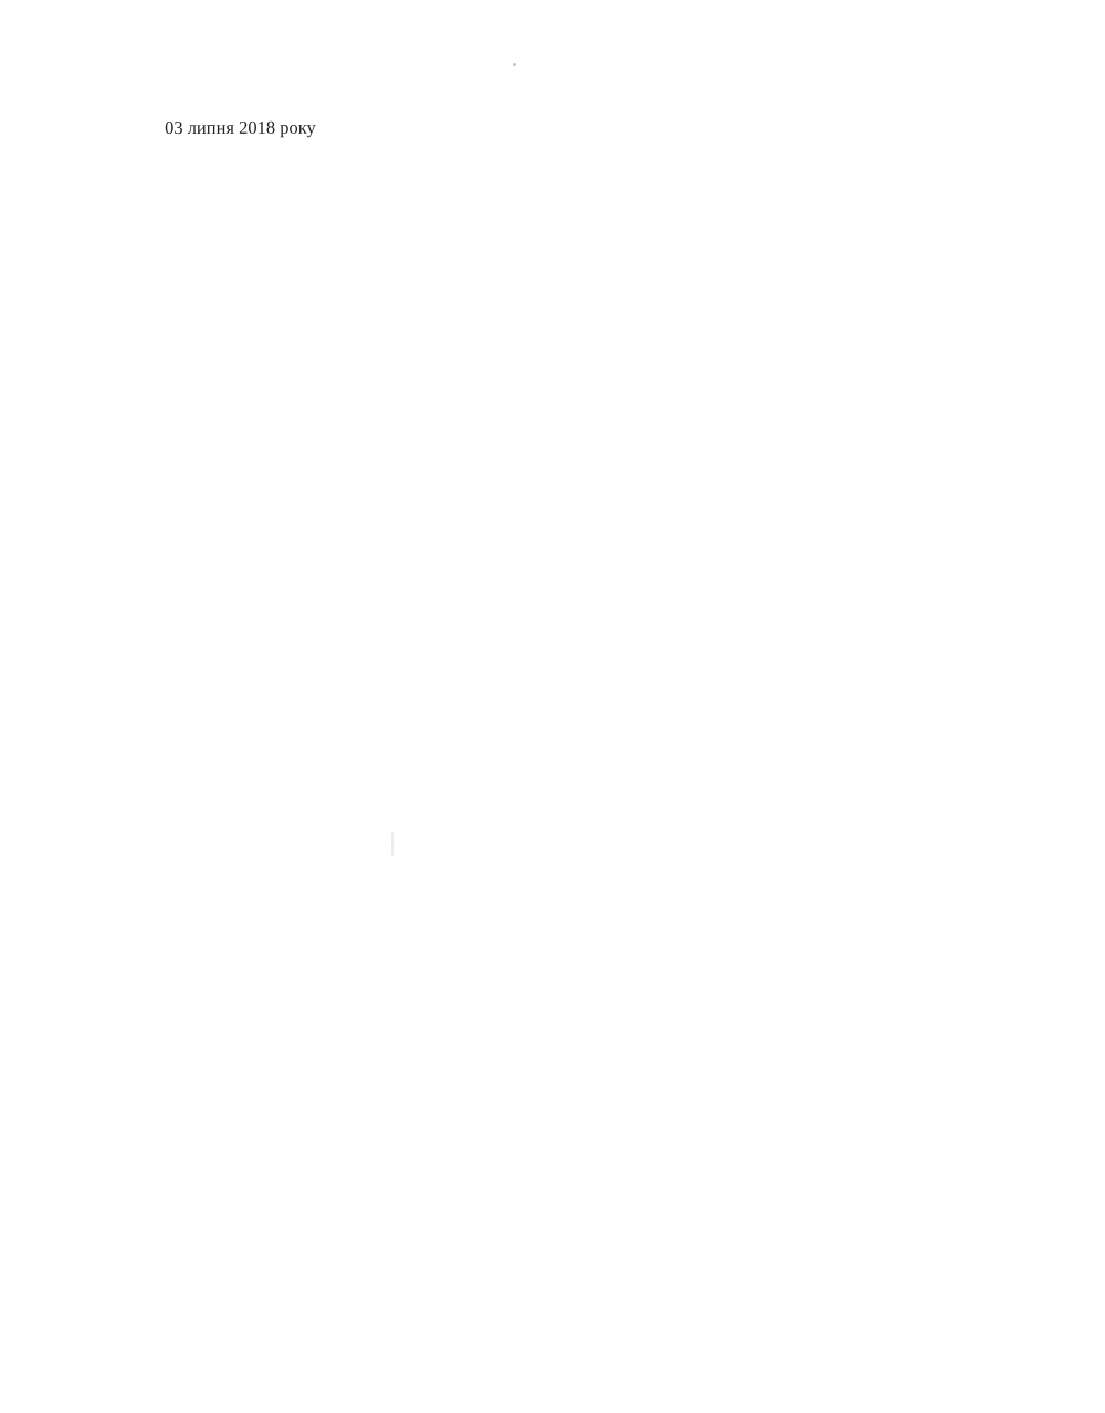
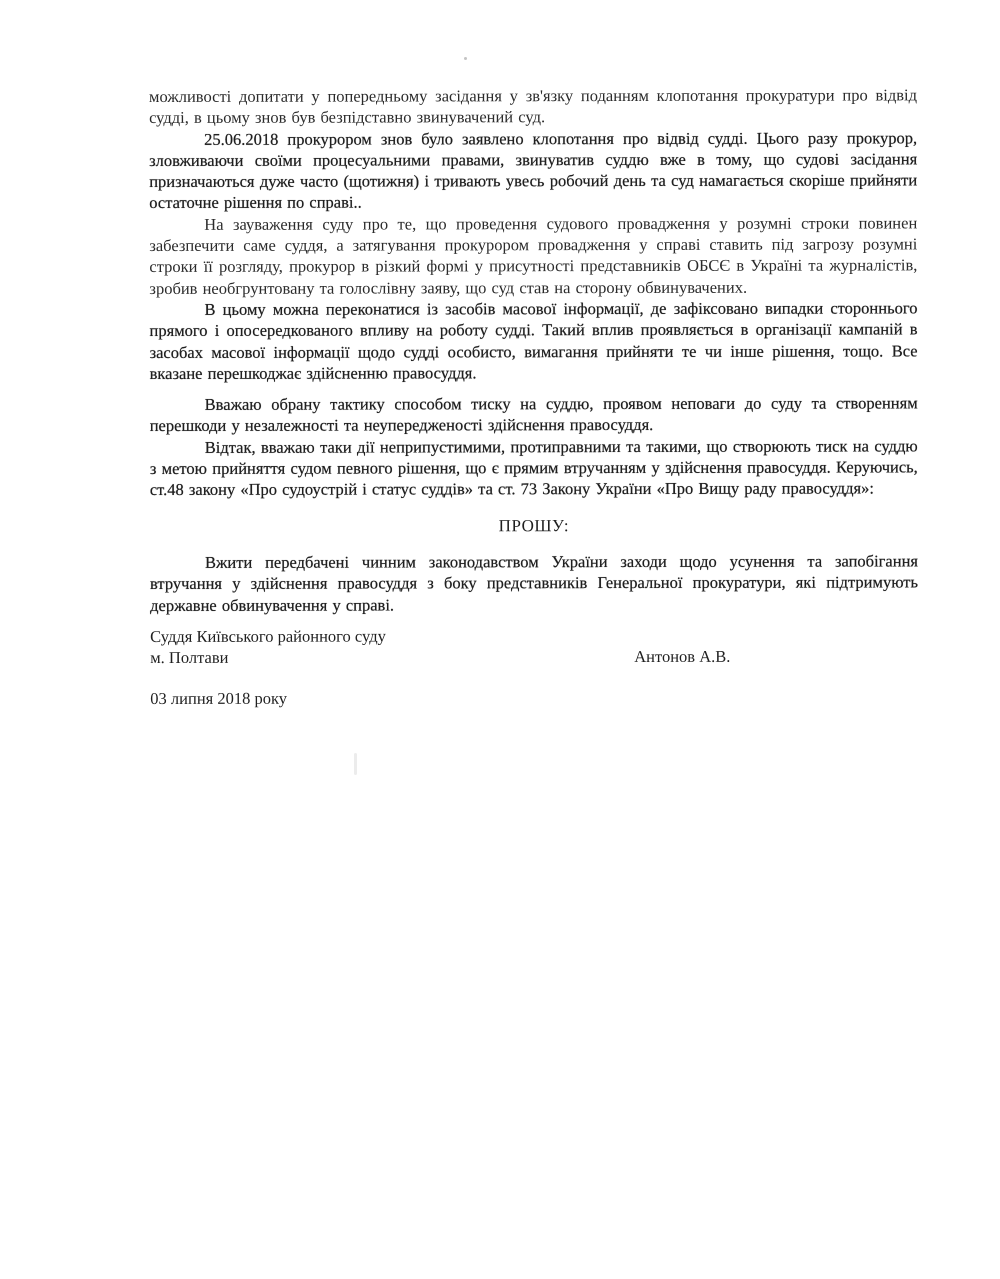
+ можливості допитати у попередньому засідання у зв'язку поданням клопотання прокуратури про відвід судді, в цьому знов був безпідставно звинувачений суд.
+ 25.06.2018 прокурором знов було заявлено клопотання про відвід судді. Цього разу прокурор, зловживаючи своїми процесуальними правами, звинуватив суддю вже в тому, що судові засідання призначаються дуже часто (щотижня) і тривають увесь робочий день та суд намагається скоріше прийняти остаточне рішення по справі..
+ На зауваження суду про те, що проведення судового провадження у розумні строки повинен забезпечити саме суддя, а затягування прокурором провадження у справі ставить під загрозу розумні строки її розгляду, прокурор в різкий формі у присутності представників ОБСЄ в Україні та журналістів, зробив необгрунтовану та голослівну заяву, що суд став на сторону обвинувачених.
+ В цьому можна переконатися із засобів масової інформації, де зафіксовано випадки стороннього прямого і опосередкованого впливу на роботу судді. Такий вплив проявляється в організації кампаній в засобах масової інформації щодо судді особисто, вимагання прийняти те чи інше рішення, тощо. Все вказане перешкоджає здійсненню правосуддя.
+ Вважаю обрану тактику способом тиску на суддю, проявом неповаги до суду та створенням перешкоди у незалежності та неупередженості здійснення правосуддя.
+ Відтак, вважаю таки дії неприпустимими, протиправними та такими, що створюють тиск на суддю з метою прийняття судом певного рішення, що є прямим втручанням у здійснення правосуддя. Керуючись, ст.48 закону «Про судоустрій і статус суддів» та ст. 73 Закону України «Про Вищу раду правосуддя»:
+ ПРОШУ:
+ Вжити передбачені чинним законодавством України заходи щодо усунення та запобігання втручання у здійснення правосуддя з боку представників Генеральної прокуратури, які підтримують державне обвинувачення у справі.
+ Суддя Київського районного суду
+ м. Полтави
+ Антонов А.В.
  03 липня 2018 року
